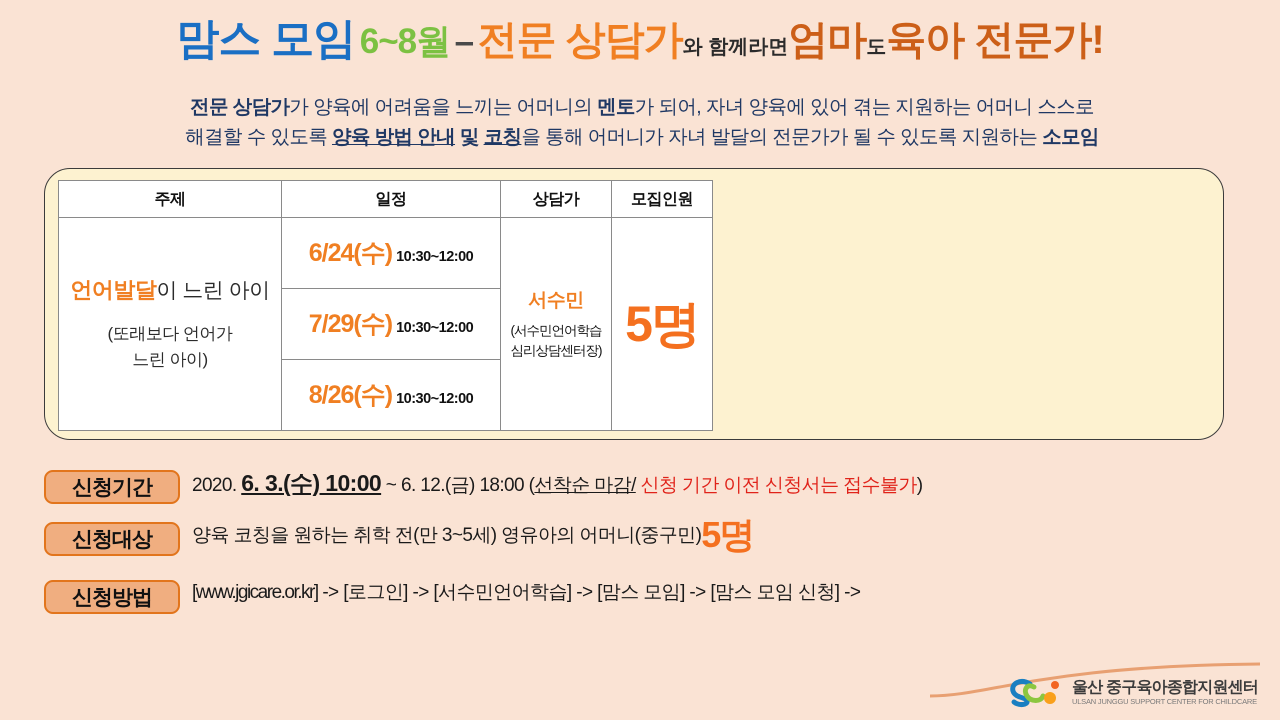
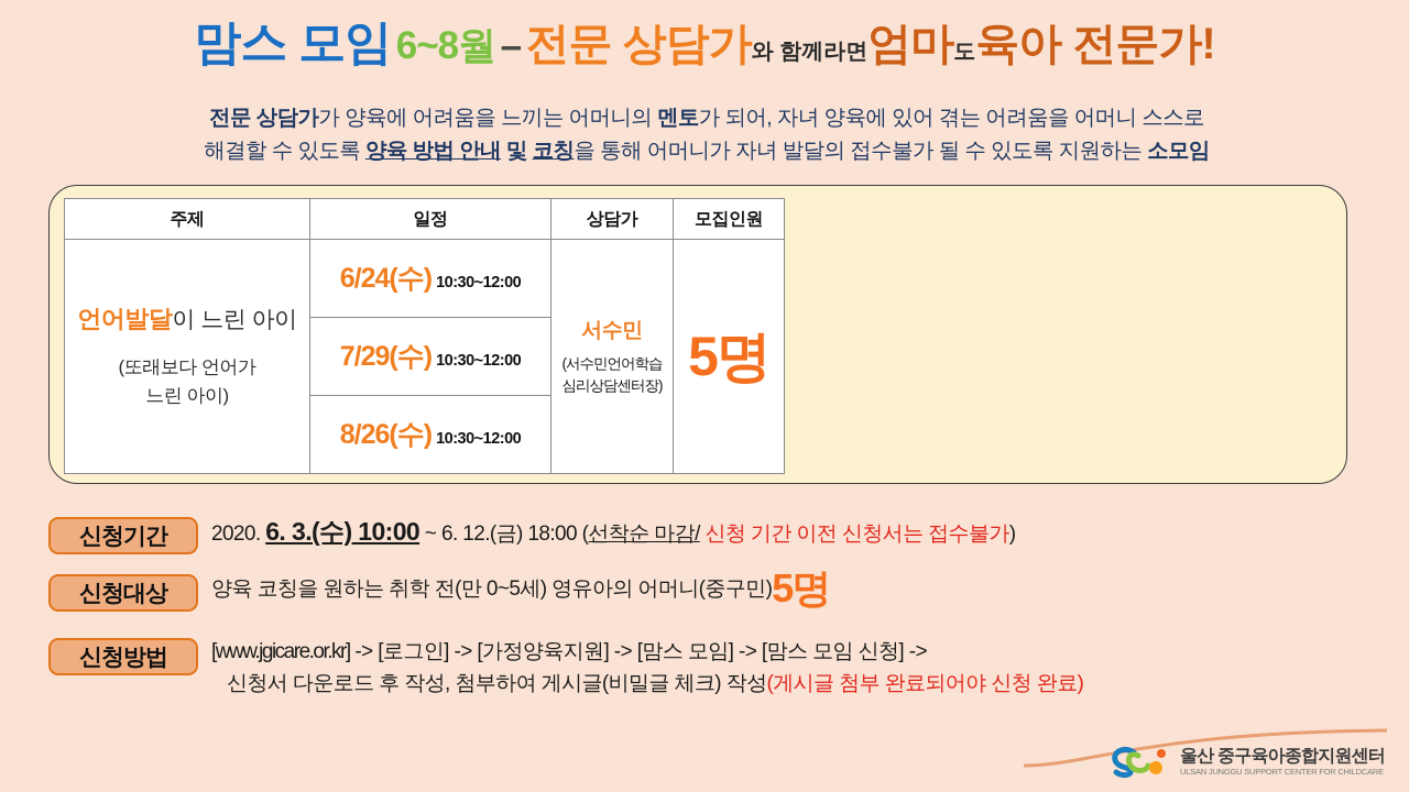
  맘스 모임 6~8월 – 전문 상담가와 함께라면엄마도육아 전문가!
- 전문 상담가가 양육에 어려움을 느끼는 어머니의 멘토가 되어, 자녀 양육에 있어 겪는 지원하는 어머니 스스로
+ 전문 상담가가 양육에 어려움을 느끼는 어머니의 멘토가 되어, 자녀 양육에 있어 겪는 어려움을 어머니 스스로
- 해결할 수 있도록 양육 방법 안내 및 코칭을 통해 어머니가 자녀 발달의 전문가가 될 수 있도록 지원하는 소모임
+ 해결할 수 있도록 양육 방법 안내 및 코칭을 통해 어머니가 자녀 발달의 접수불가 될 수 있도록 지원하는 소모임
  주제	일정	상담가	모집인원
  언어발달이 느린 아이 (또래보다 언어가 느린 아이)	6/24(수) 10:30~12:00	서수민 (서수민언어학습 심리상담센터장)	5명
  7/29(수) 10:30~12:00
  8/26(수) 10:30~12:00
  신청기간
  2020. 6. 3.(수) 10:00 ~ 6. 12.(금) 18:00 (선착순 마감/ 신청 기간 이전 신청서는 접수불가)
  신청대상
- 양육 코칭을 원하는 취학 전(만 3~5세) 영유아의 어머니(중구민)5명
+ 양육 코칭을 원하는 취학 전(만 0~5세) 영유아의 어머니(중구민)5명
  신청방법
- [www.jgicare.or.kr] -> [로그인] -> [서수민언어학습] -> [맘스 모임] -> [맘스 모임 신청] ->
+ [www.jgicare.or.kr] -> [로그인] -> [가정양육지원] -> [맘스 모임] -> [맘스 모임 신청] ->
+ 신청서 다운로드 후 작성, 첨부하여 게시글(비밀글 체크) 작성(게시글 첨부 완료되어야 신청 완료)
  울산 중구육아종합지원센터
  ULSAN JUNGGU SUPPORT CENTER FOR CHILDCARE
